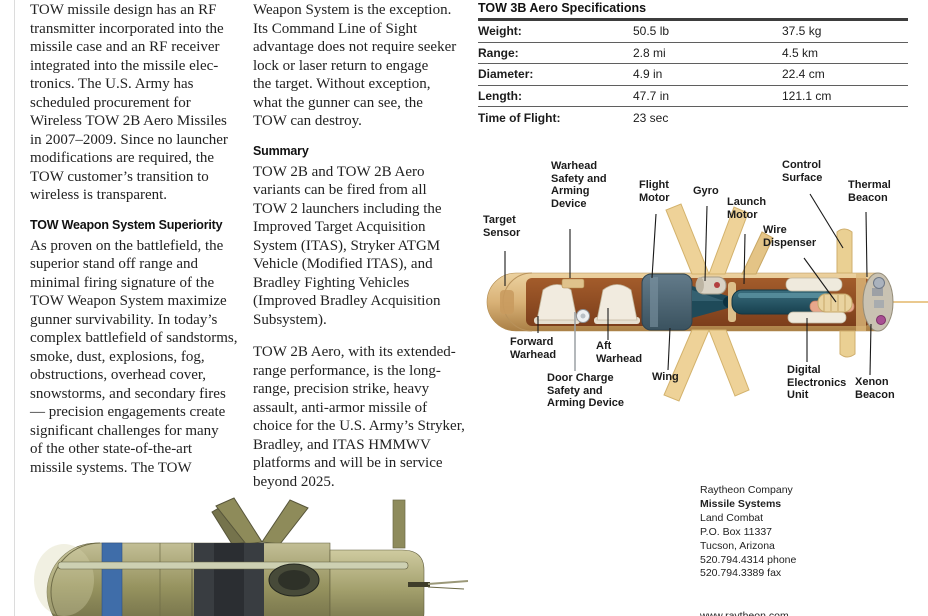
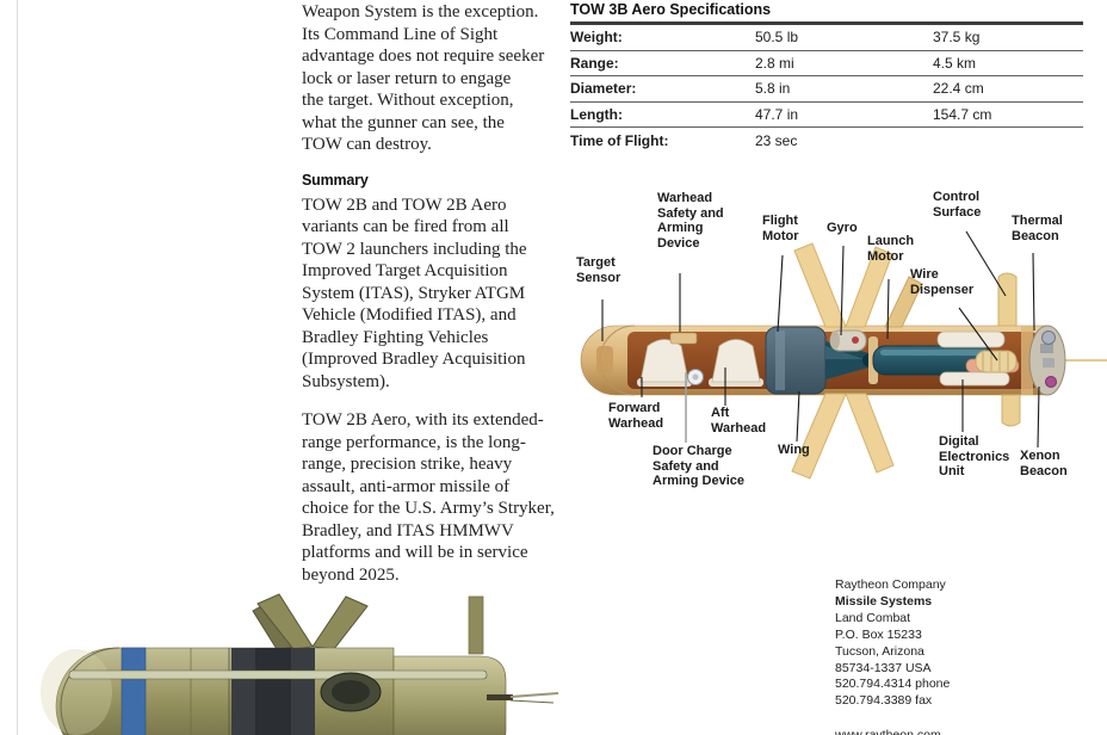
- TOW missile design has an RF
- transmitter incorporated into the
- missile case and an RF receiver
- integrated into the missile elec-
- tronics. The U.S. Army has
- scheduled procurement for
- Wireless TOW 2B Aero Missiles
- in 2007–2009. Since no launcher
- modifications are required, the
- TOW customer’s transition to
- wireless is transparent.
- TOW Weapon System Superiority
- As proven on the battlefield, the
- superior stand off range and
- minimal firing signature of the
- TOW Weapon System maximize
- gunner survivability. In today’s
- complex battlefield of sandstorms,
- smoke, dust, explosions, fog,
- obstructions, overhead cover,
- snowstorms, and secondary fires
- — precision engagements create
- significant challenges for many
- of the other state-of-the-art
- missile systems. The TOW
  Weapon System is the exception.
  Its Command Line of Sight
  advantage does not require seeker
  lock or laser return to engage
  the target. Without exception,
  what the gunner can see, the
  TOW can destroy.
  Summary
  TOW 2B and TOW 2B Aero
  variants can be fired from all
  TOW 2 launchers including the
  Improved Target Acquisition
  System (ITAS), Stryker ATGM
  Vehicle (Modified ITAS), and
  Bradley Fighting Vehicles
  (Improved Bradley Acquisition
  Subsystem).
  TOW 2B Aero, with its extended-
  range performance, is the long-
  range, precision strike, heavy
  assault, anti-armor missile of
  choice for the U.S. Army’s Stryker,
  Bradley, and ITAS HMMWV
  platforms and will be in service
  beyond 2025.
  TOW 3B Aero Specifications
  Weight:
  50.5 lb
  37.5 kg
  Range:
  2.8 mi
  4.5 km
  Diameter:
- 4.9 in
+ 5.8 in
  22.4 cm
  Length:
  47.7 in
- 121.1 cm
+ 154.7 cm
  Time of Flight:
  23 sec
  Target
  Sensor
  Warhead
  Safety and
  Arming
  Device
  Flight
  Motor
  Gyro
  Launch
  Motor
  Wire
  Dispenser
  Control
  Surface
  Thermal
  Beacon
  Forward
  Warhead
  Aft
  Warhead
  Door Charge
  Safety and
  Arming Device
  Wing
  Digital
  Electronics
  Unit
  Xenon
  Beacon
  Raytheon Company
  Missile Systems
  Land Combat
- P.O. Box 11337
+ P.O. Box 15233
  Tucson, Arizona
+ 85734-1337 USA
  520.794.4314 phone
  520.794.3389 fax
